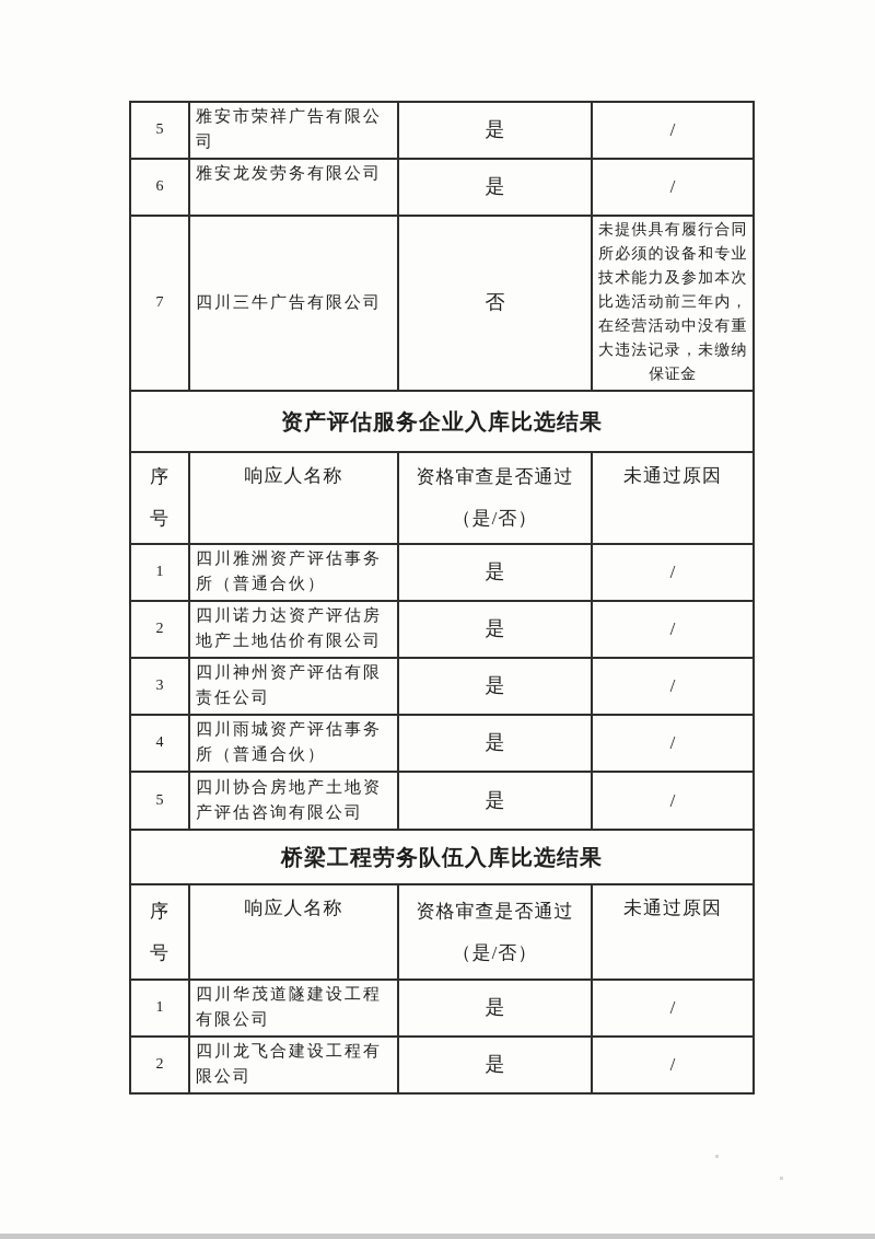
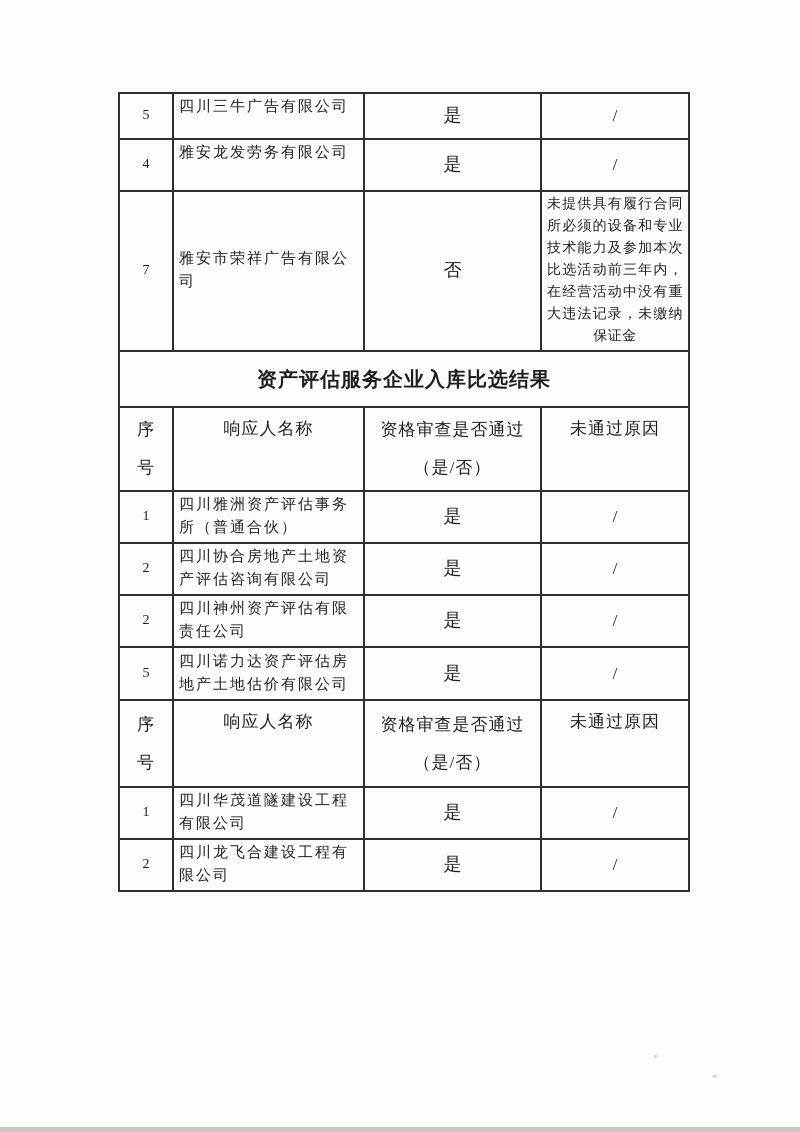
- 5	雅安市荣祥广告有限公司	是	/
+ 5	四川三牛广告有限公司	是	/
- 6	雅安龙发劳务有限公司	是	/
+ 4	雅安龙发劳务有限公司	是	/
- 7	四川三牛广告有限公司	否	未提供具有履行合同所必须的设备和专业技术能力及参加本次比选活动前三年内，在经营活动中没有重大违法记录，未缴纳保证金
+ 7	雅安市荣祥广告有限公司	否	未提供具有履行合同所必须的设备和专业技术能力及参加本次比选活动前三年内，在经营活动中没有重大违法记录，未缴纳保证金
  资产评估服务企业入库比选结果
  序 号	响应人名称	资格审查是否通过 （是/否）	未通过原因
  1	四川雅洲资产评估事务所（普通合伙）	是	/
- 2	四川诺力达资产评估房地产土地估价有限公司	是	/
+ 2	四川协合房地产土地资产评估咨询有限公司	是	/
- 3	四川神州资产评估有限责任公司	是	/
+ 2	四川神州资产评估有限责任公司	是	/
- 4	四川雨城资产评估事务所（普通合伙）	是	/
- 5	四川协合房地产土地资产评估咨询有限公司	是	/
+ 5	四川诺力达资产评估房地产土地估价有限公司	是	/
- 桥梁工程劳务队伍入库比选结果
  序 号	响应人名称	资格审查是否通过 （是/否）	未通过原因
  1	四川华茂道隧建设工程有限公司	是	/
  2	四川龙飞合建设工程有限公司	是	/
